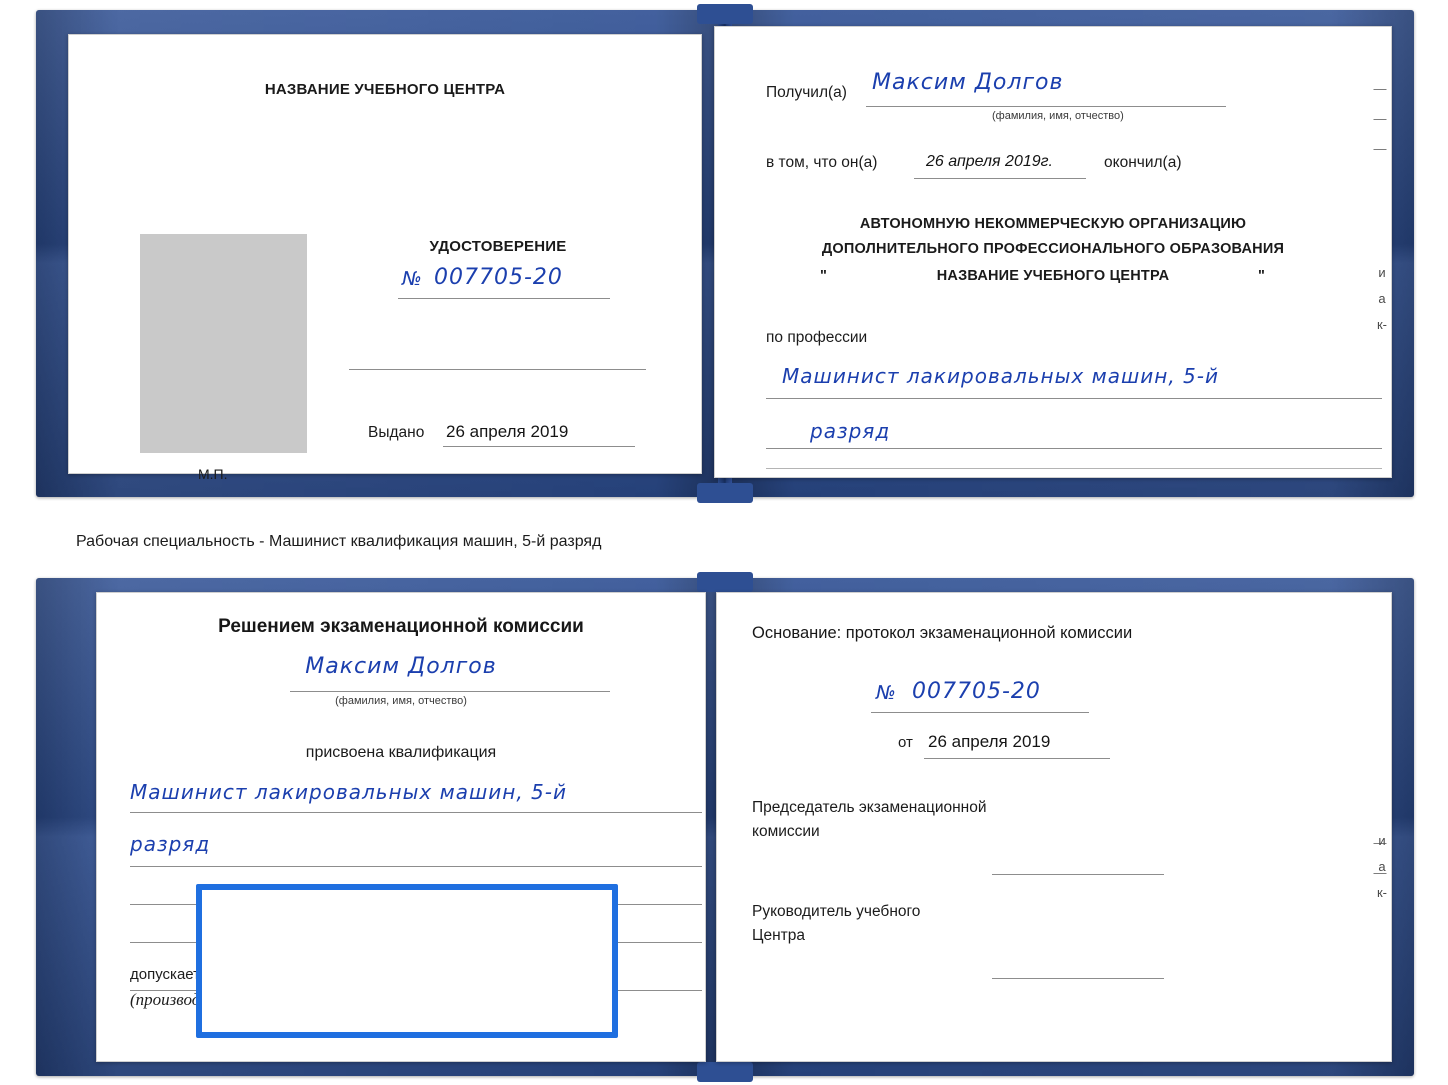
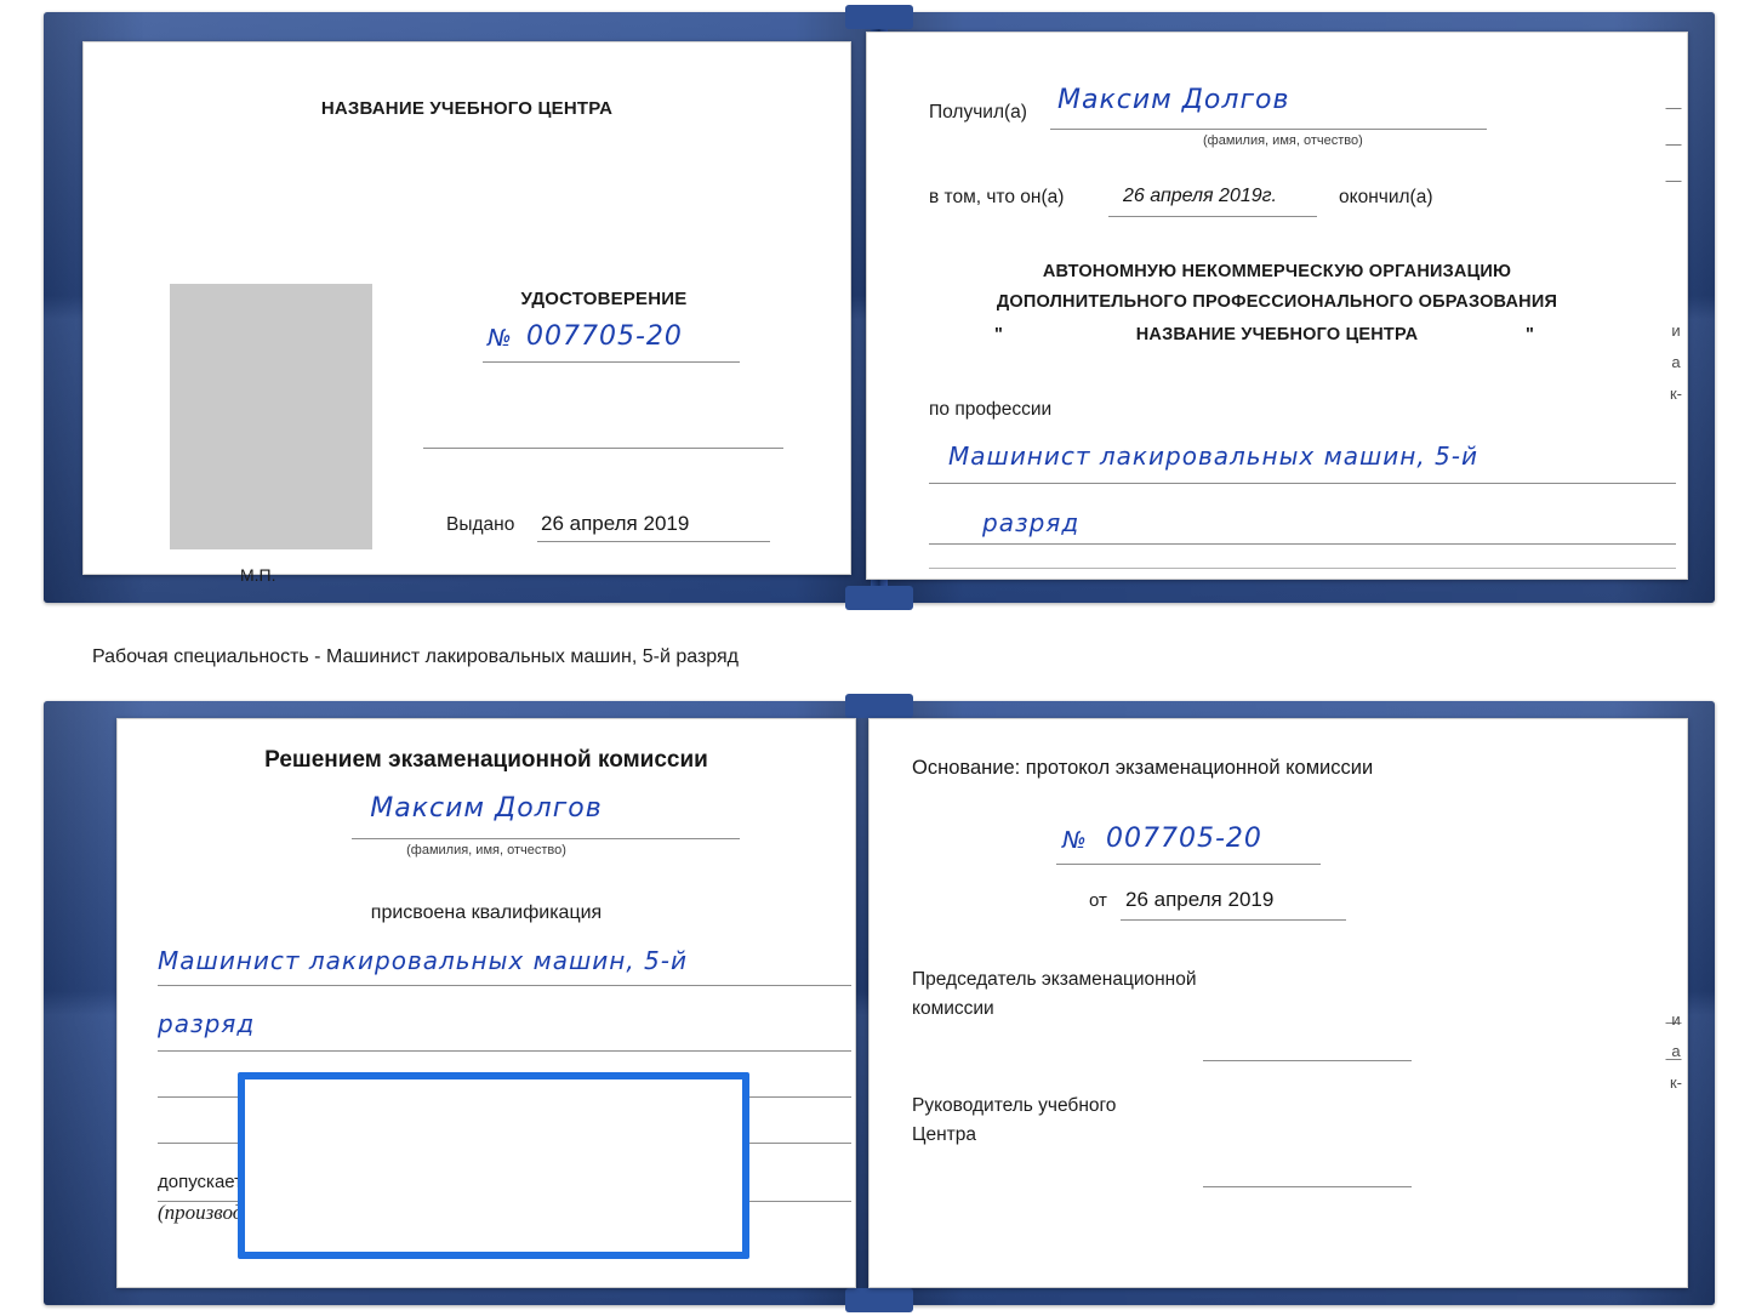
  НАЗВАНИЕ УЧЕБНОГО ЦЕНТРА
  УДОСТОВЕРЕНИЕ
  №
  007705-20
  Выдано
  26 апреля 2019
  М.П.
  Получил(а)
  Максим Долгов
  (фамилия, имя, отчество)
  в том, что он(а)
  26 апреля 2019г.
  окончил(а)
  АВТОНОМНУЮ НЕКОММЕРЧЕСКУЮ ОРГАНИЗАЦИЮ
  ДОПОЛНИТЕЛЬНОГО ПРОФЕССИОНАЛЬНОГО ОБРАЗОВАНИЯ
  "
  НАЗВАНИЕ УЧЕБНОГО ЦЕНТРА
  "
  по профессии
  Машинист лакировальных машин, 5-й
  разряд
  —
  —
  —
  и
  а
  к-
- Рабочая специальность - Машинист квалификация машин, 5-й разряд
+ Рабочая специальность - Машинист лакировальных машин, 5-й разряд
  Решением экзаменационной комиссии
  Максим Долгов
  (фамилия, имя, отчество)
  присвоена квалификация
  Машинист лакировальных машин, 5-й
  разряд
  Основание: протокол экзаменационной комиссии
  №
  007705-20
  от
  26 апреля 2019
  Председатель экзаменационной
  комиссии
  Руководитель учебного
  Центра
  —
  —
  и
  а
  к-
